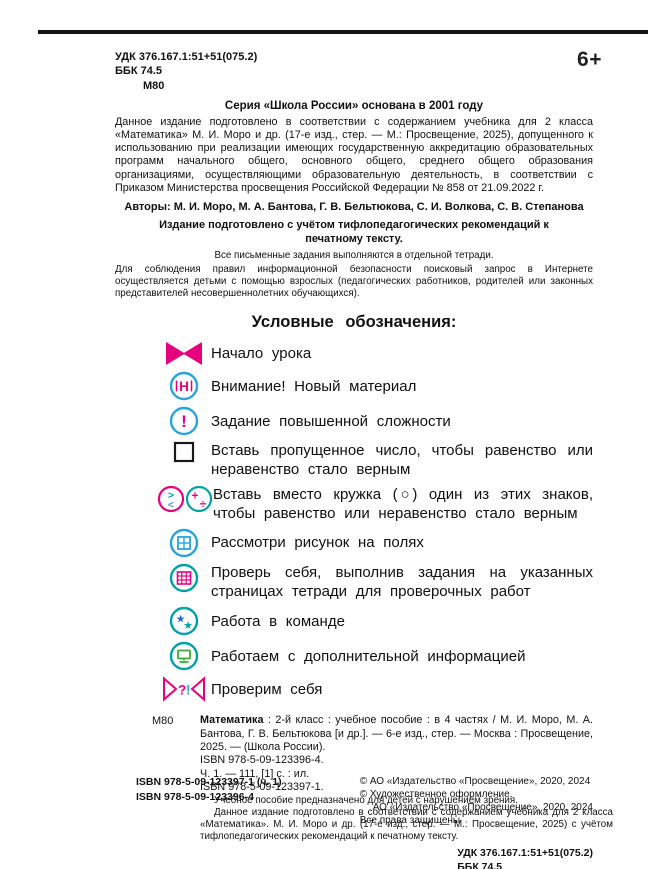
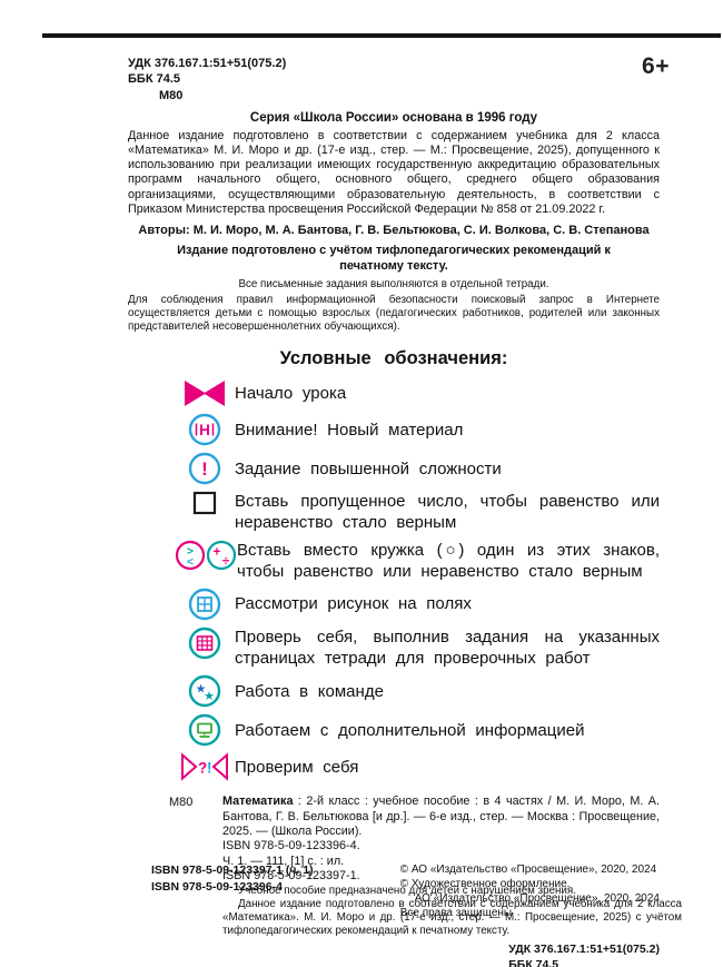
  6+
  УДК 376.167.1:51+51(075.2)
  ББК 74.5
  М80
- Серия «Школа России» основана в 2001 году
+ Серия «Школа России» основана в 1996 году
  Данное издание подготовлено в соответствии с содержанием учебника для 2 класса «Математика» М. И. Моро и др. (17-е изд., стер. — М.: Просвещение, 2025), допущенного к использованию при реализации имеющих государственную аккредитацию образовательных программ начального общего, основного общего, среднего общего образования организациями, осуществляющими образовательную деятельность, в соответствии с Приказом Министерства просвещения Российской Федерации № 858 от 21.09.2022 г.
  Авторы: М. И. Моро, М. А. Бантова, Г. В. Бельтюкова, С. И. Волкова, С. В. Степанова
  Издание подготовлено с учётом тифлопедагогических рекомендаций к печатному тексту.
  Все письменные задания выполняются в отдельной тетради.
  Для соблюдения правил информационной безопасности поисковый запрос в Интернете осуществляется детьми с помощью взрослых (педагогических работников, родителей или законных представителей несовершеннолетних обучающихся).
  Условные обозначения:
  Начало урока
  Н
  Внимание! Новый материал
  !
  Задание повышенной сложности
  Вставь пропущенное число, чтобы равенство или неравенство стало верным
  >
  <
  +
  ÷
  Вставь вместо кружка (○) один из этих знаков, чтобы равенство или неравенство стало верным
  Рассмотри рисунок на полях
  Проверь себя, выполнив задания на указанных страницах тетради для проверочных работ
  ★
  ★
  Работа в команде
  Работаем с дополнительной информацией
  ?
  !
  Проверим себя
  М80
  Математика : 2-й класс : учебное пособие : в 4 частях / М. И. Моро, М. А. Бантова, Г. В. Бельтюкова [и др.]. — 6-е изд., стер. — Москва : Просвещение, 2025. — (Школа России).
  ISBN 978-5-09-123396-4.
  Ч. 1. — 111, [1] с. : ил.
  ISBN 978-5-09-123397-1.
  Учебное пособие предназначено для детей с нарушением зрения.
  Данное издание подготовлено в соответствии с содержанием учебника для 2 класса «Математика». М. И. Моро и др. (17-е изд., стер. — М.: Просвещение, 2025) с учётом тифлопедагогических рекомендаций к печатному тексту.
  УДК 376.167.1:51+51(075.2)
  ББК 74.5
  ISBN 978-5-09-123397-1 (ч. 1)
  ISBN 978-5-09-123396-4
  © АО «Издательство «Просвещение», 2020, 2024
  © Художественное оформление.
  АО «Издательство «Просвещение», 2020, 2024
  Все права защищены
